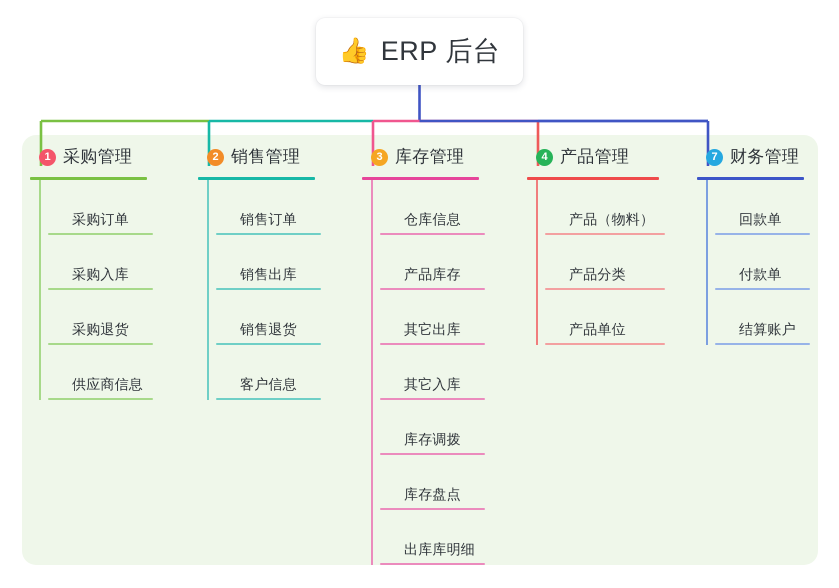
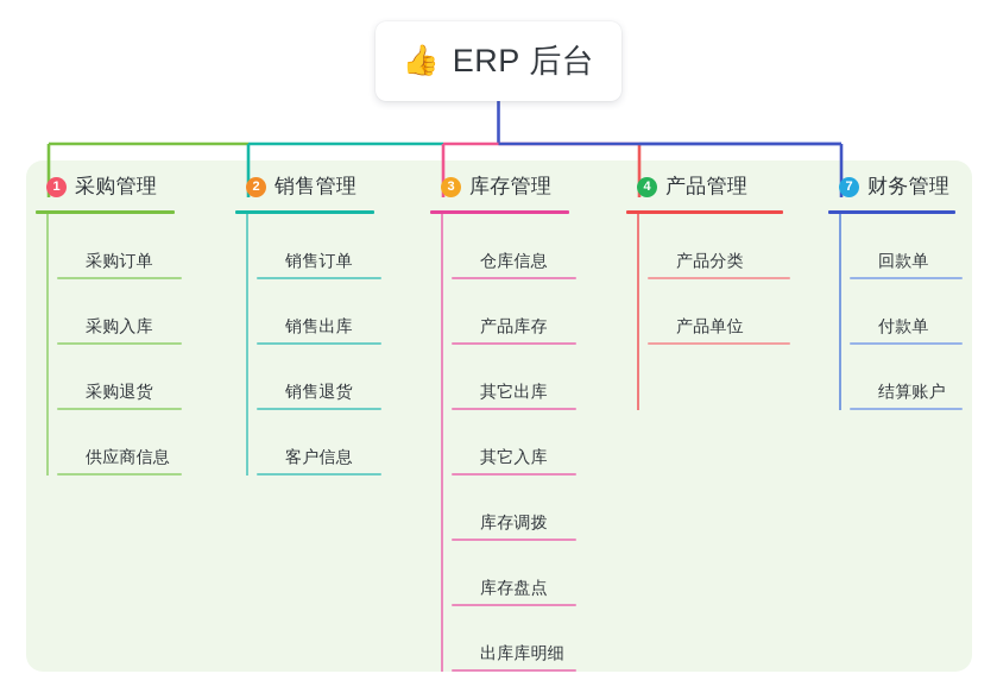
  👍
  ERP 后台
  1
  采购管理
  采购订单
  采购入库
  采购退货
  供应商信息
  2
  销售管理
  销售订单
  销售出库
  销售退货
  客户信息
  3
  库存管理
  仓库信息
  产品库存
  其它出库
  其它入库
  库存调拨
  库存盘点
  出库库明细
  4
  产品管理
- 产品（物料）
  产品分类
  产品单位
  7
  财务管理
  回款单
  付款单
  结算账户
